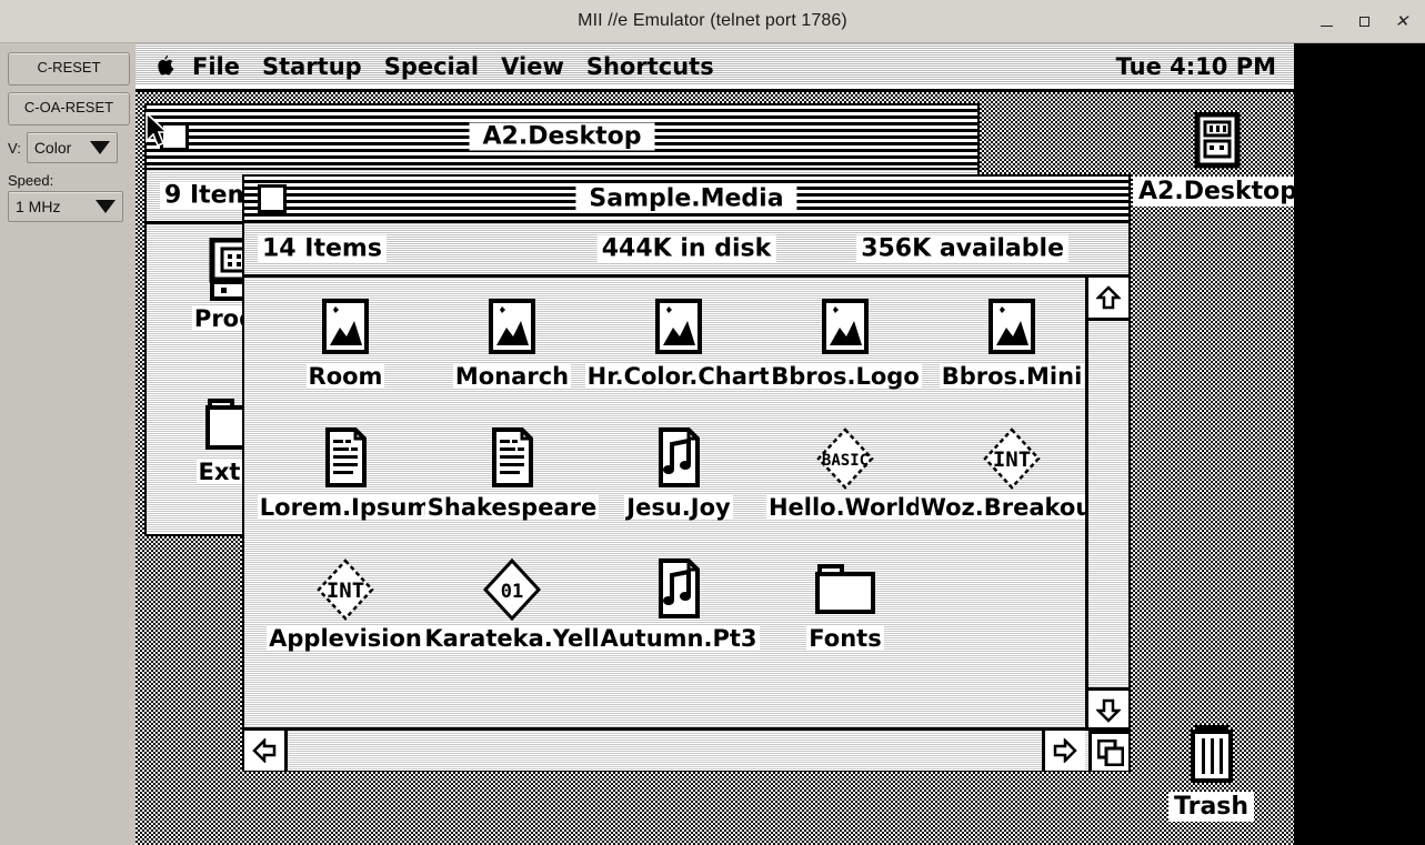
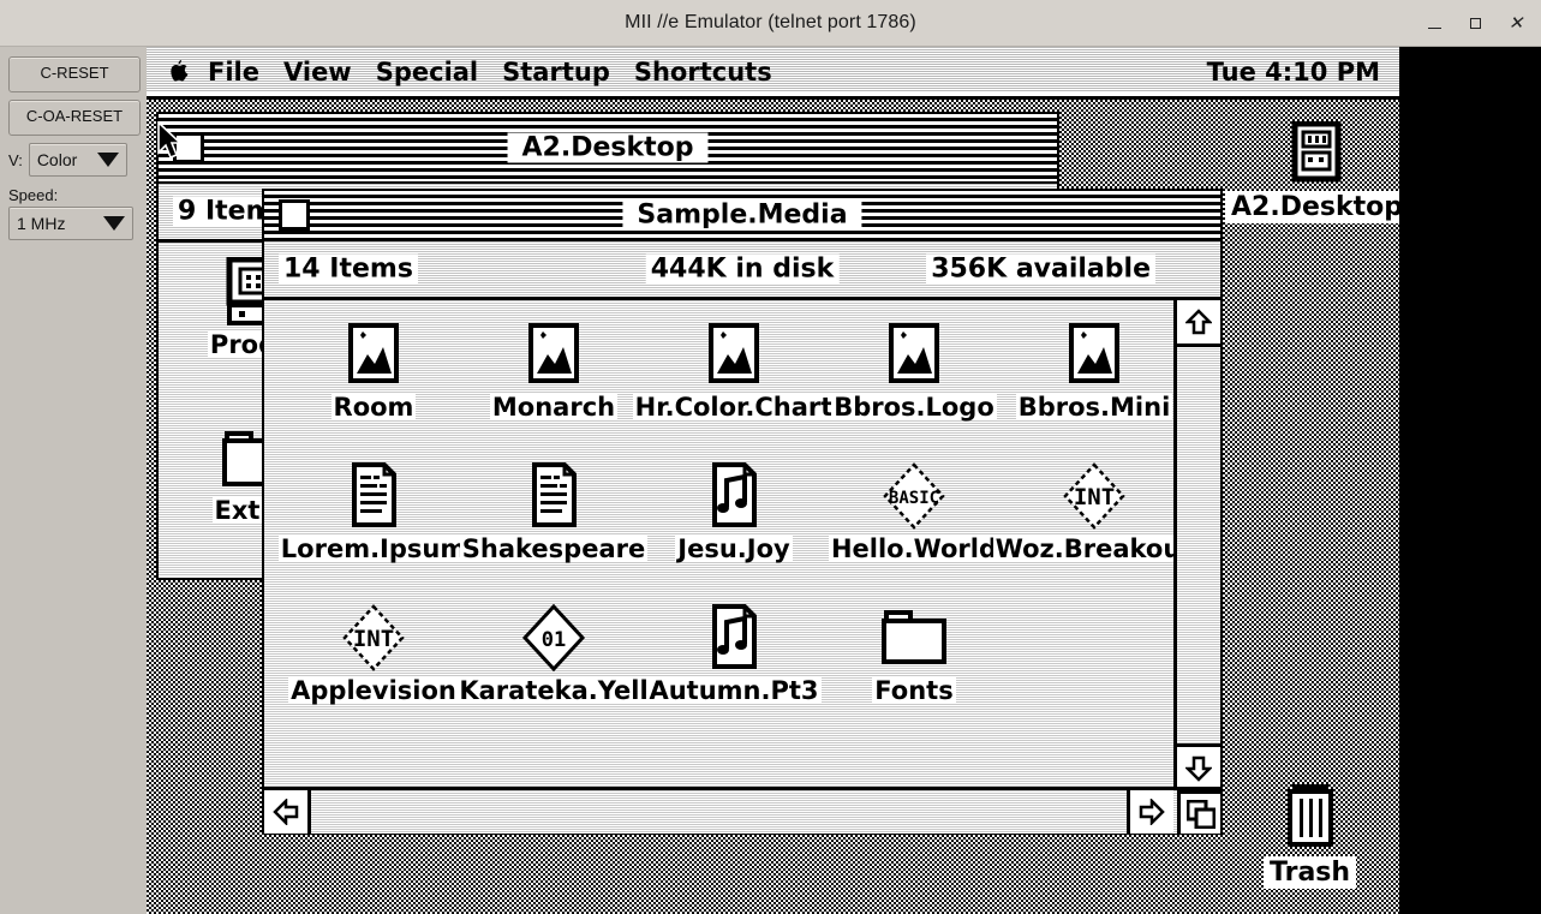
  MII //e Emulator (telnet port 1786)
  ✕
  C-RESET
  C-OA-RESET
  V:
  Color
  Speed:
  1 MHz
  File
- Startup
+ View
  Special
- View
+ Startup
  Shortcuts
  Tue 4:10 PM
  A2.Desktop
  9 Item
  Sample.Media
  14 Items
  444K in disk
  356K available
  Room
  Monarch
  Hr.Color.Chart
  Bbros.Logo
  Bbros.Mini
  Lorem.Ipsum
  Shakespeare
  Jesu.Joy
  BASIC
  Hello.World
  INT
  Woz.Breakou
  INT
  Applevision
  01
  Karateka.Yell
  Autumn.Pt3
  Fonts
  A2.Desktop
  Trash
